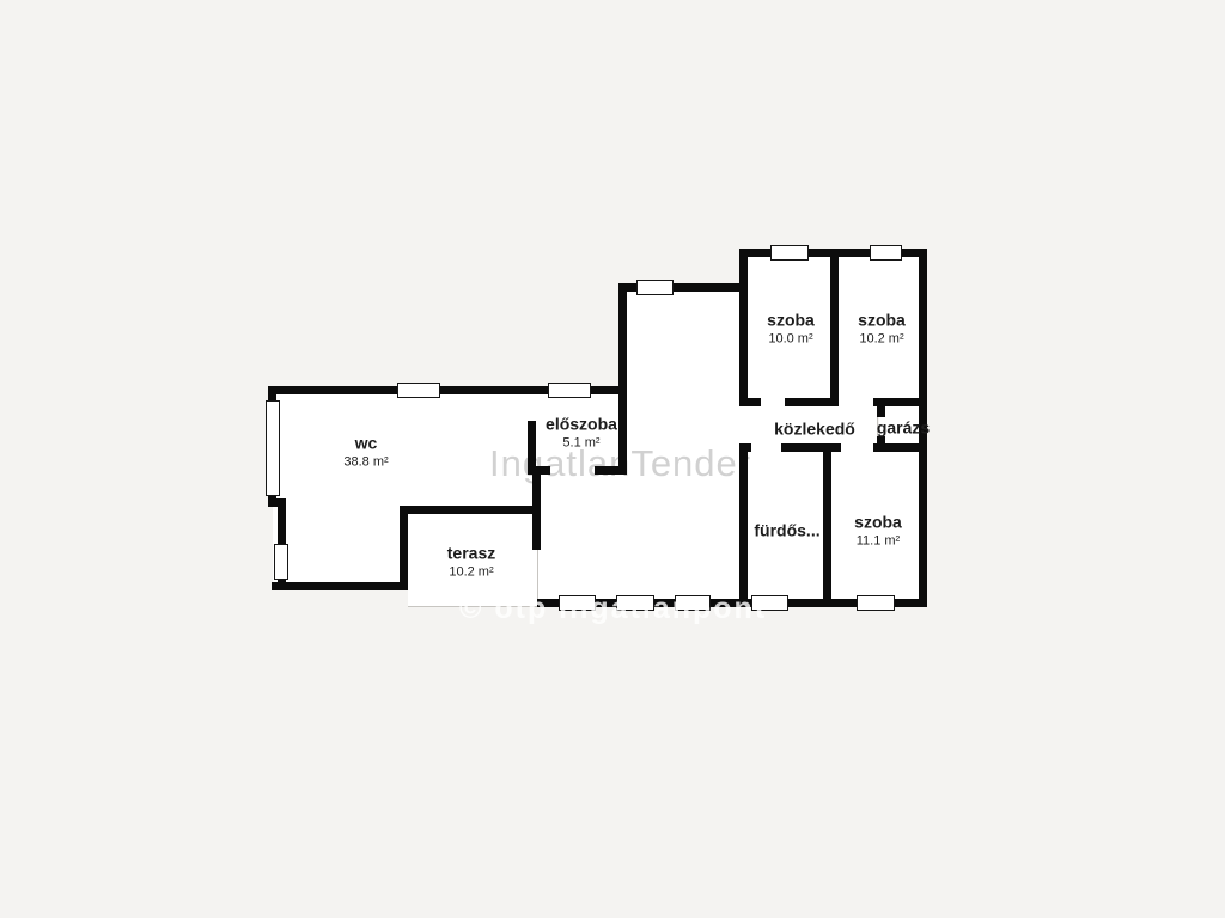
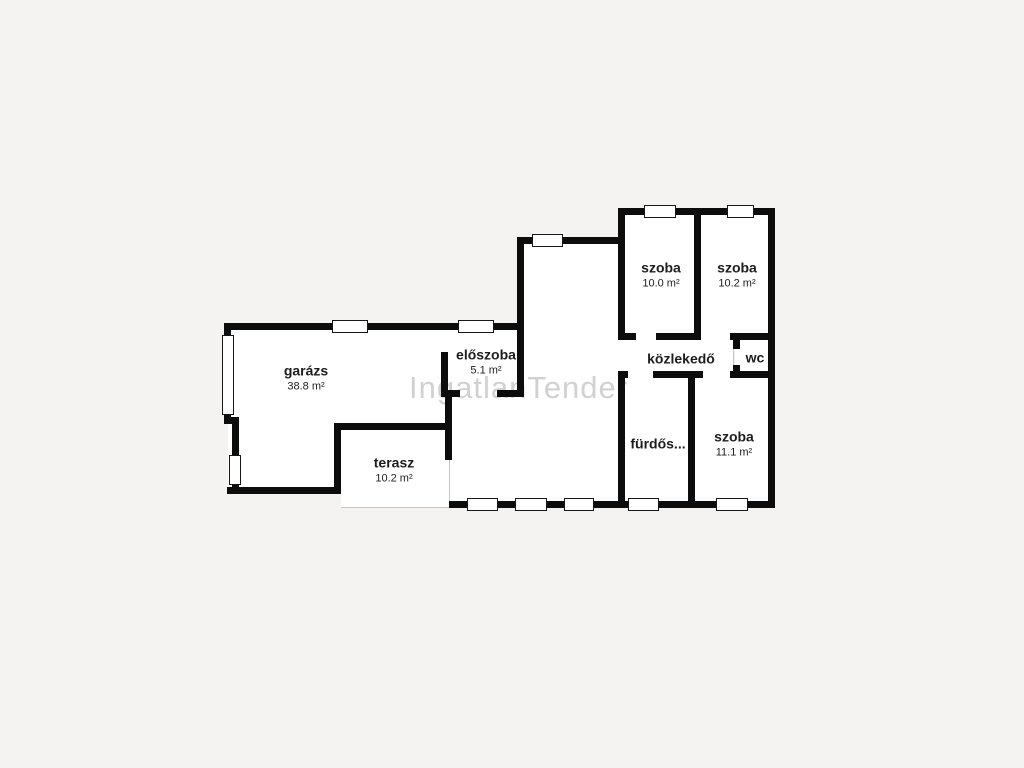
  InatlaTende
- wc
+ garázs
  38.8 m²
  előszoba
  5.1 m²
  terasz
  10.2 m²
  szoba
  10.0 m²
  szoba
  10.2 m²
  közlekedő
- garázs
+ wc
  fürdős...
  szoba
  11.1 m²
- © otp ingatlanpont
